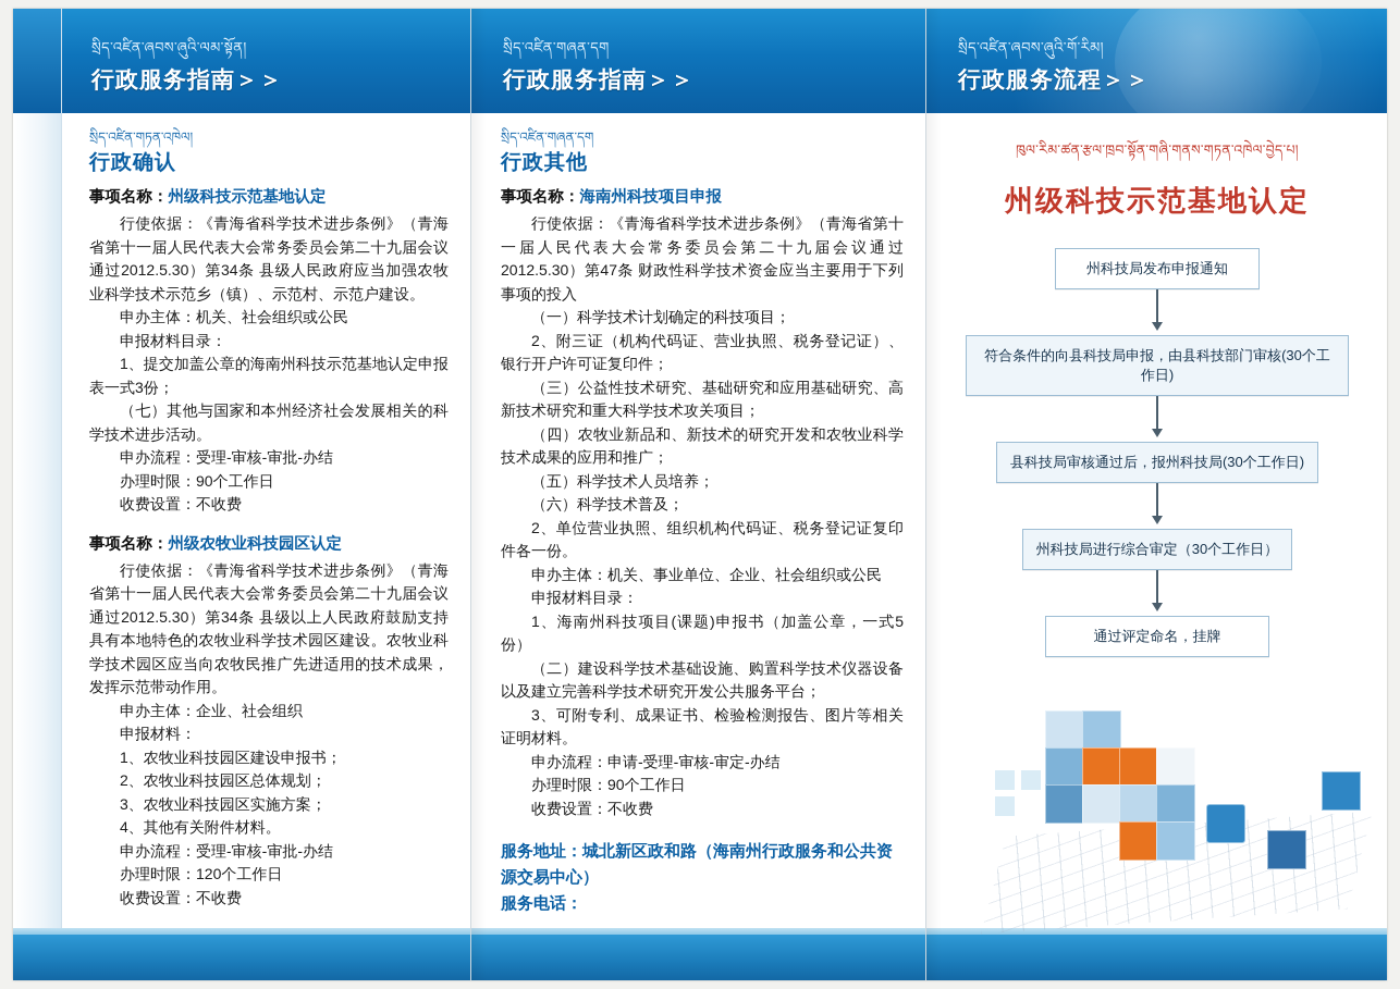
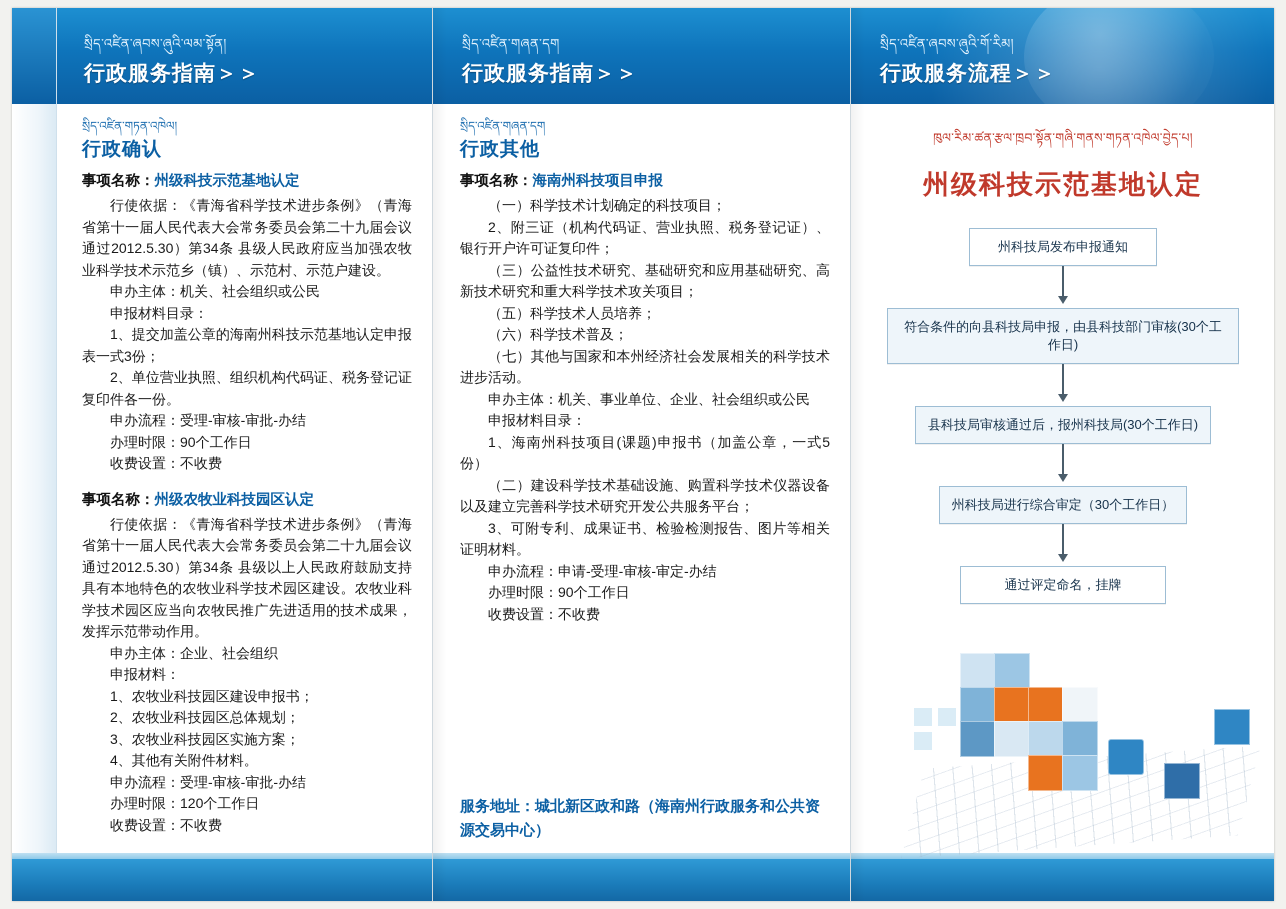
  སྲིད་འཛིན་ཞབས་ཞུའི་ལམ་སྟོན།
  行政服务指南＞＞
  སྲིད་འཛིན་གཏན་འཁེལ།
  行政确认
  事项名称：州级科技示范基地认定
  行使依据：《青海省科学技术进步条例》（青海省第十一届人民代表大会常务委员会第二十九届会议通过2012.5.30）第34条 县级人民政府应当加强农牧业科学技术示范乡（镇）、示范村、示范户建设。
  申办主体：机关、社会组织或公民
  申报材料目录：
  1、提交加盖公章的海南州科技示范基地认定申报表一式3份；
- （七）其他与国家和本州经济社会发展相关的科学技术进步活动。
+ 2、单位营业执照、组织机构代码证、税务登记证复印件各一份。
  申办流程：受理-审核-审批-办结
  办理时限：90个工作日
  收费设置：不收费
  事项名称：州级农牧业科技园区认定
  行使依据：《青海省科学技术进步条例》（青海省第十一届人民代表大会常务委员会第二十九届会议通过2012.5.30）第34条 县级以上人民政府鼓励支持具有本地特色的农牧业科学技术园区建设。农牧业科学技术园区应当向农牧民推广先进适用的技术成果，发挥示范带动作用。
  申办主体：企业、社会组织
  申报材料：
  1、农牧业科技园区建设申报书；
  2、农牧业科技园区总体规划；
  3、农牧业科技园区实施方案；
  4、其他有关附件材料。
  申办流程：受理-审核-审批-办结
  办理时限：120个工作日
  收费设置：不收费
  སྲིད་འཛིན་གཞན་དག
  行政服务指南＞＞
  སྲིད་འཛིན་གཞན་དག
  行政其他
  事项名称：海南州科技项目申报
- 行使依据：《青海省科学技术进步条例》（青海省第十一届人民代表大会常务委员会第二十九届会议通过2012.5.30）第47条 财政性科学技术资金应当主要用于下列事项的投入
  （一）科学技术计划确定的科技项目；
  2、附三证（机构代码证、营业执照、税务登记证）、银行开户许可证复印件；
  （三）公益性技术研究、基础研究和应用基础研究、高新技术研究和重大科学技术攻关项目；
- （四）农牧业新品和、新技术的研究开发和农牧业科学技术成果的应用和推广；
  （五）科学技术人员培养；
  （六）科学技术普及；
- 2、单位营业执照、组织机构代码证、税务登记证复印件各一份。
+ （七）其他与国家和本州经济社会发展相关的科学技术进步活动。
  申办主体：机关、事业单位、企业、社会组织或公民
  申报材料目录：
  1、海南州科技项目(课题)申报书（加盖公章，一式5份）
  （二）建设科学技术基础设施、购置科学技术仪器设备以及建立完善科学技术研究开发公共服务平台；
  3、可附专利、成果证书、检验检测报告、图片等相关证明材料。
  申办流程：申请-受理-审核-审定-办结
  办理时限：90个工作日
  收费设置：不收费
  服务地址：城北新区政和路（海南州行政服务和公共资源交易中心）
- 服务电话：
  སྲིད་འཛིན་ཞབས་ཞུའི་གོ་རིམ།
  行政服务流程＞＞
  ཁུལ་རིམ་ཚན་རྩལ་ཁྲབ་སྟོན་གཞི་གནས་གཏན་འཁེལ་བྱེད་པ།
  州级科技示范基地认定
  州科技局发布申报通知
  符合条件的向县科技局申报，由县科技部门审核(30个工作日)
  县科技局审核通过后，报州科技局(30个工作日)
  州科技局进行综合审定（30个工作日）
  通过评定命名，挂牌
